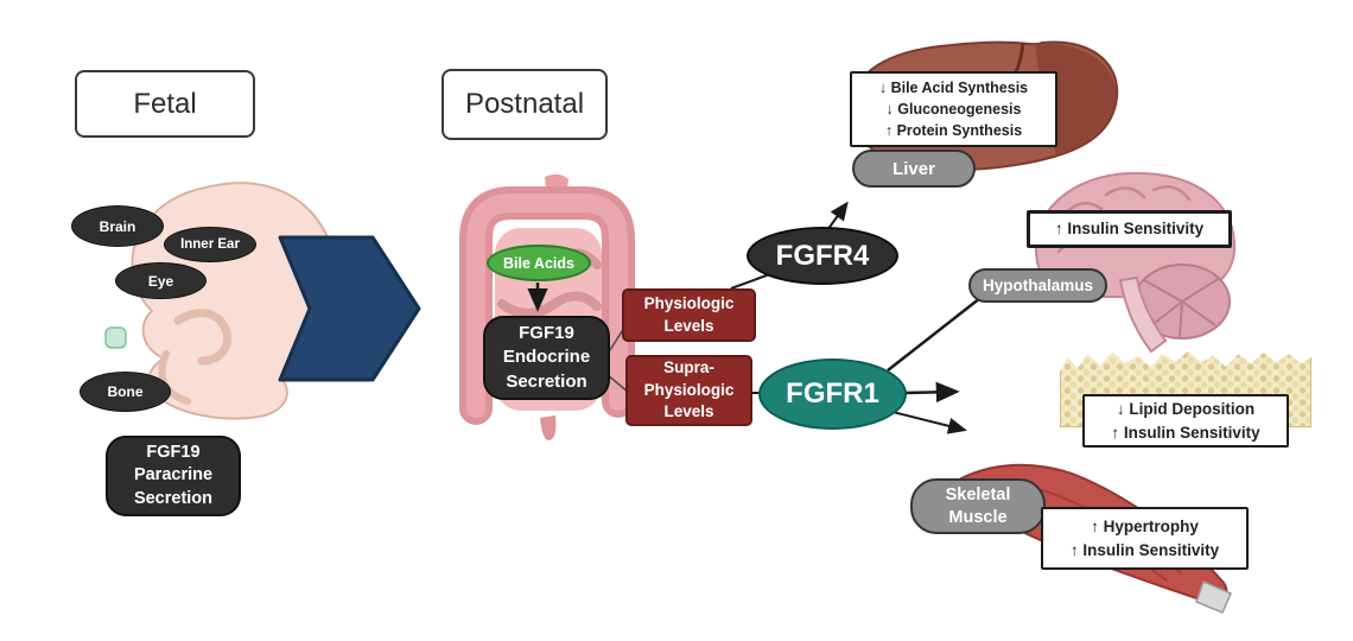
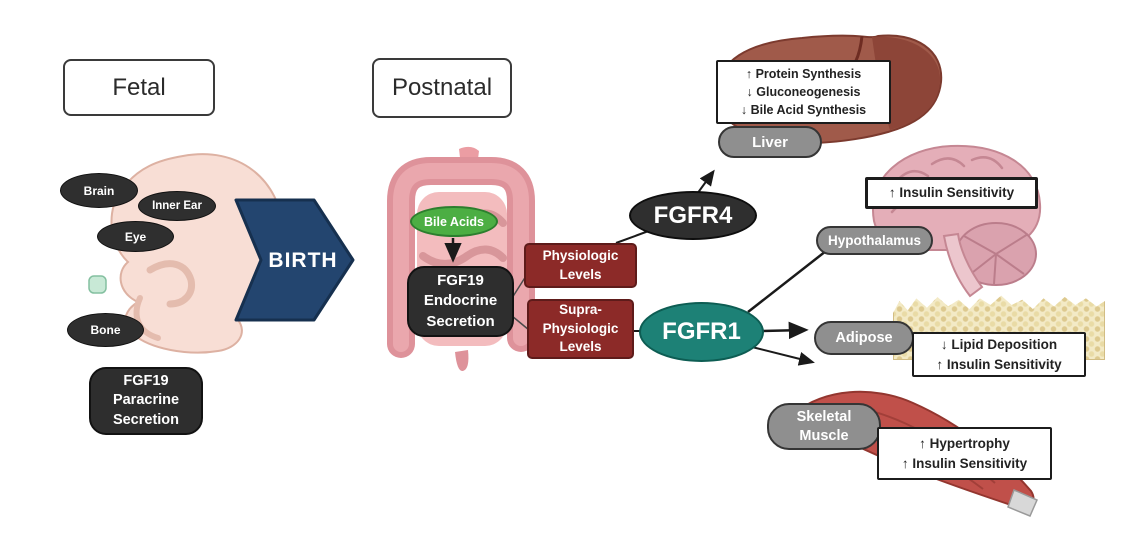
  Fetal
  Postnatal
  Brain
  Inner Ear
  Eye
  Bone
  FGF19
  Paracrine
  Secretion
+ BIRTH
  Bile Acids
  FGF19
  Endocrine
  Secretion
  Physiologic
  Levels
  Supra-
  Physiologic
  Levels
  FGFR4
  FGFR1
- ↓ Bile Acid Synthesis
+ ↑ Protein Synthesis
  ↓ Gluconeogenesis
- ↑ Protein Synthesis
+ ↓ Bile Acid Synthesis
  Liver
  ↑ Insulin Sensitivity
  Hypothalamus
+ Adipose
  ↓ Lipid Deposition
  ↑ Insulin Sensitivity
  Skeletal
  Muscle
  ↑ Hypertrophy
  ↑ Insulin Sensitivity
